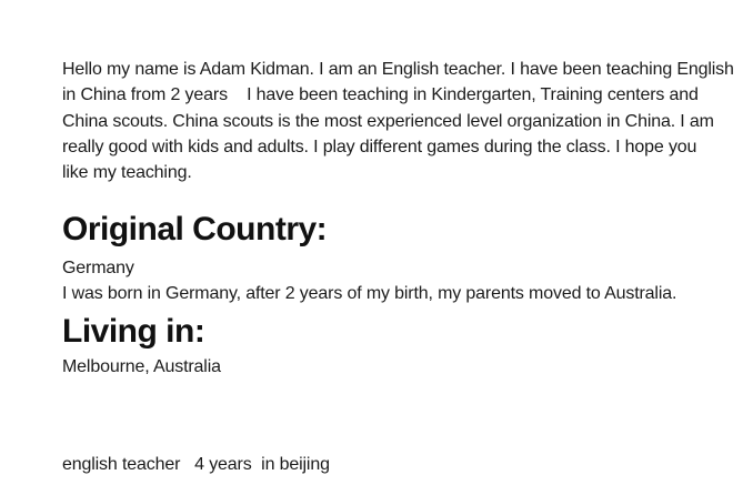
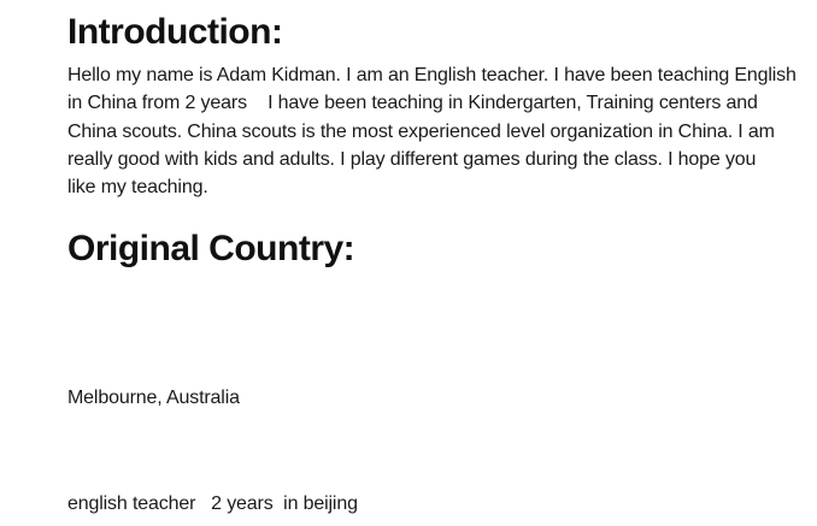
+ Introduction:
  Hello my name is Adam Kidman. I am an English teacher. I have been teaching English
  in China from 2 years I have been teaching in Kindergarten, Training centers and
  China scouts. China scouts is the most experienced level organization in China. I am
  really good with kids and adults. I play different games during the class. I hope you
  like my teaching.
  Original Country:
- Germany
- I was born in Germany, after 2 years of my birth, my parents moved to Australia.
- Living in:
  Melbourne, Australia
- english teacher 4 years in beijing
+ english teacher 2 years in beijing
